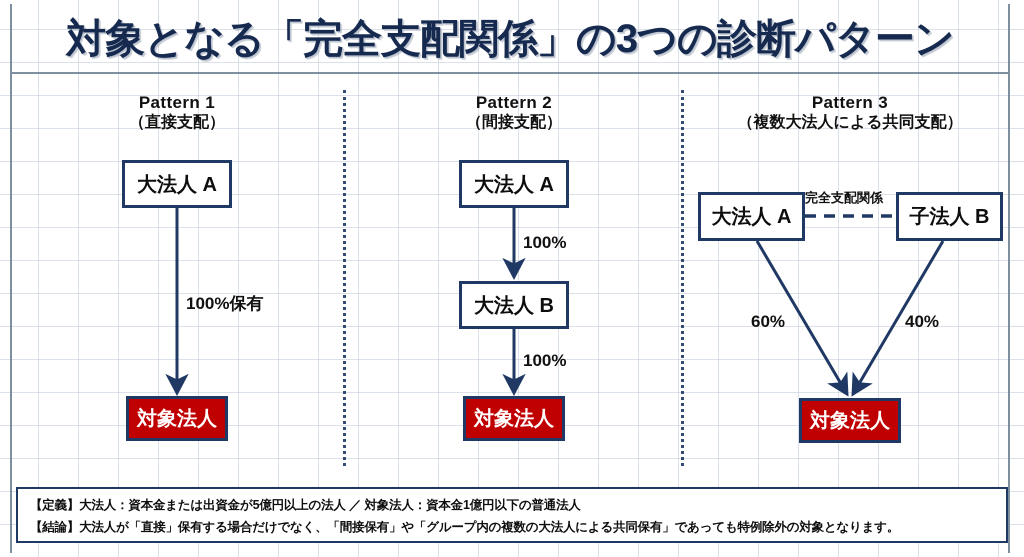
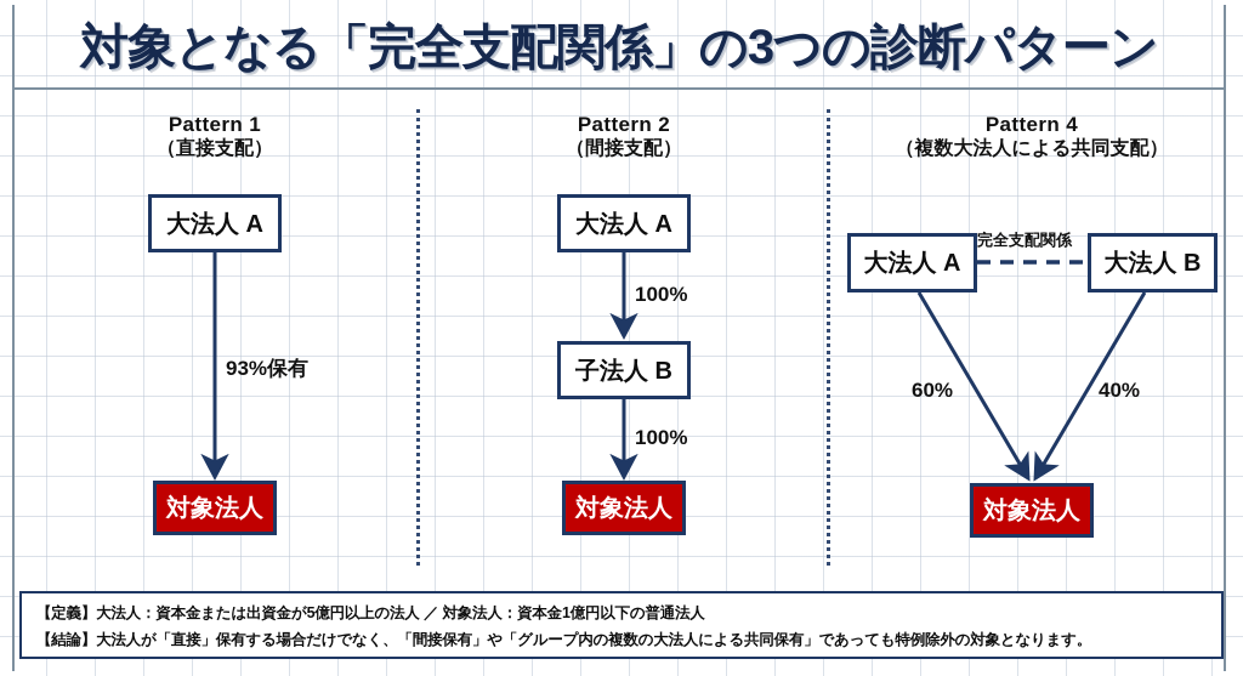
  対象となる「完全支配関係」の3つの診断パターン
  Pattern 1
  （直接支配）
  大法人 A
- 100%保有
+ 93%保有
  対象法人
  Pattern 2
  （間接支配）
  大法人 A
  100%
- 大法人 B
+ 子法人 B
  100%
  対象法人
- Pattern 3
+ Pattern 4
  （複数大法人による共同支配）
  大法人 A
  完全支配関係
- 子法人 B
+ 大法人 B
  60%
  40%
  対象法人
  【定義】大法人：資本金または出資金が5億円以上の法人 ／ 対象法人：資本金1億円以下の普通法人
  【結論】大法人が「直接」保有する場合だけでなく、「間接保有」や「グループ内の複数の大法人による共同保有」であっても特例除外の対象となります。
